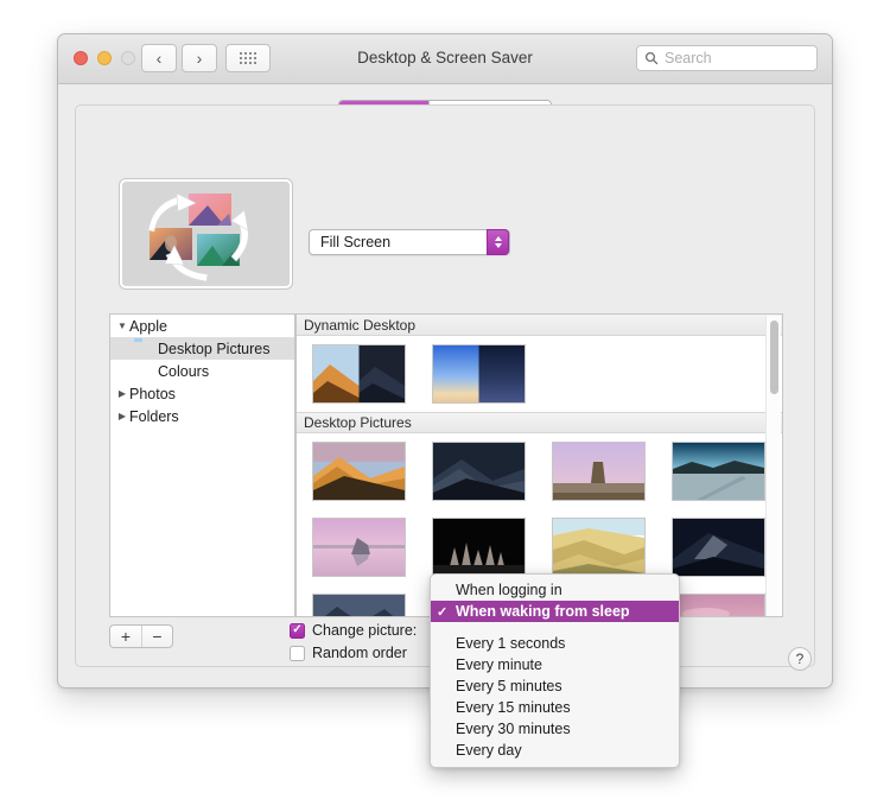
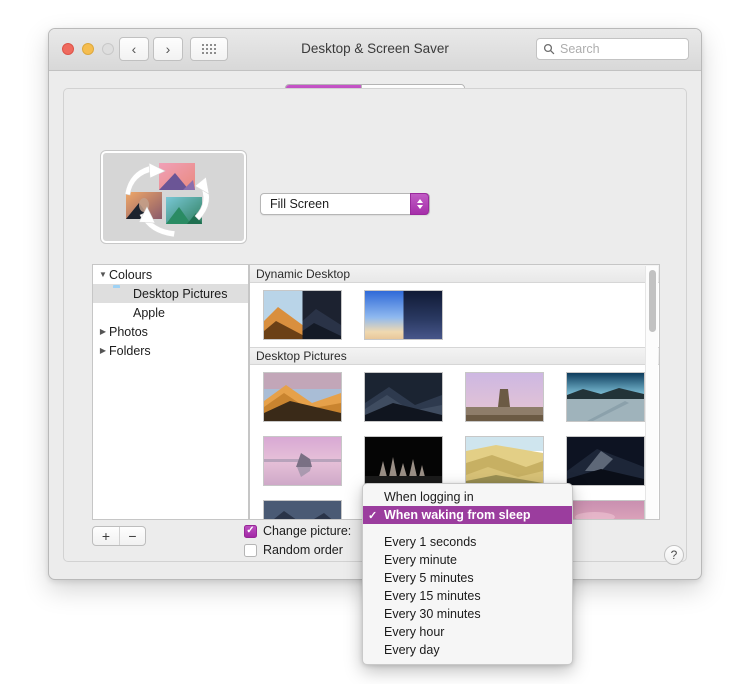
  ‹
  ›
  Desktop & Screen Saver
  Search
  Fill Screen
  ▼
- Apple
+ Colours
  Desktop Pictures
- Colours
+ Apple
  ▶
  Photos
  ▶
  Folders
  Dynamic Desktop
  Desktop Pictures
  +
  −
  Change picture:
  Random order
  ?
  When logging in
  ✓
  When waking from sleep
  Every 1 seconds
  Every minute
  Every 5 minutes
  Every 15 minutes
  Every 30 minutes
+ Every hour
  Every day
